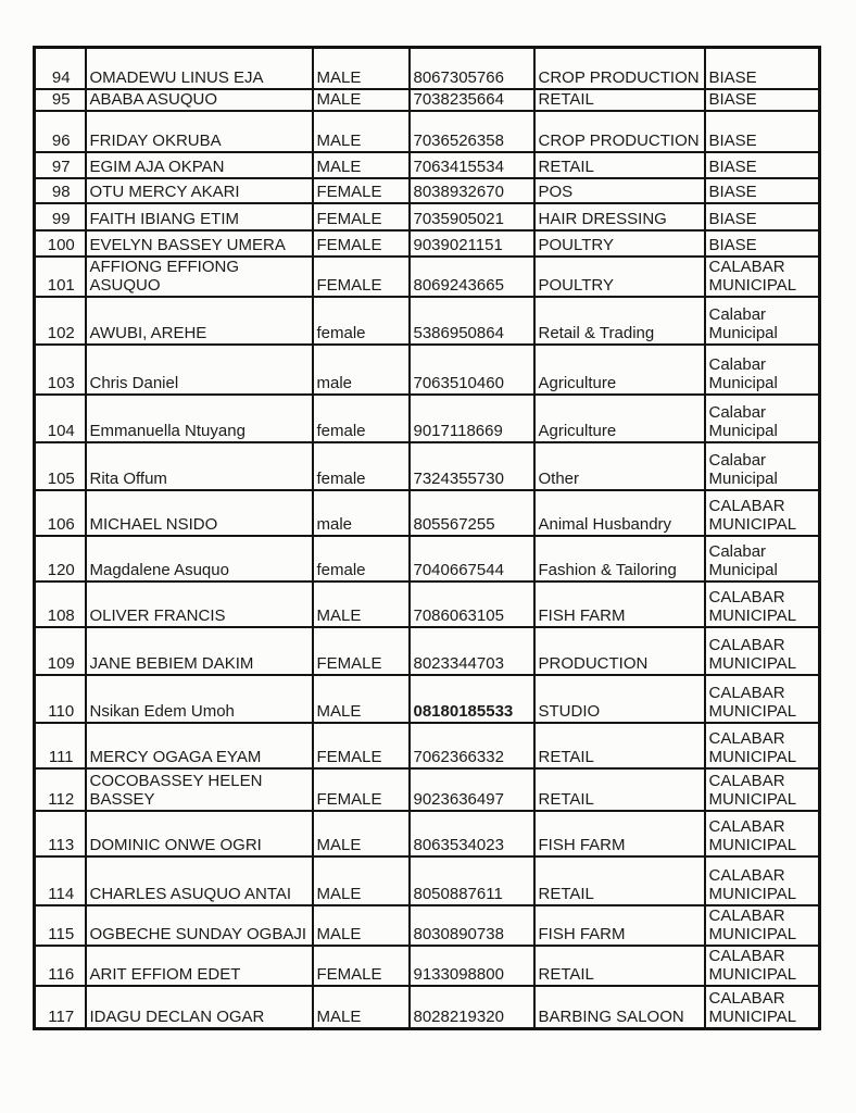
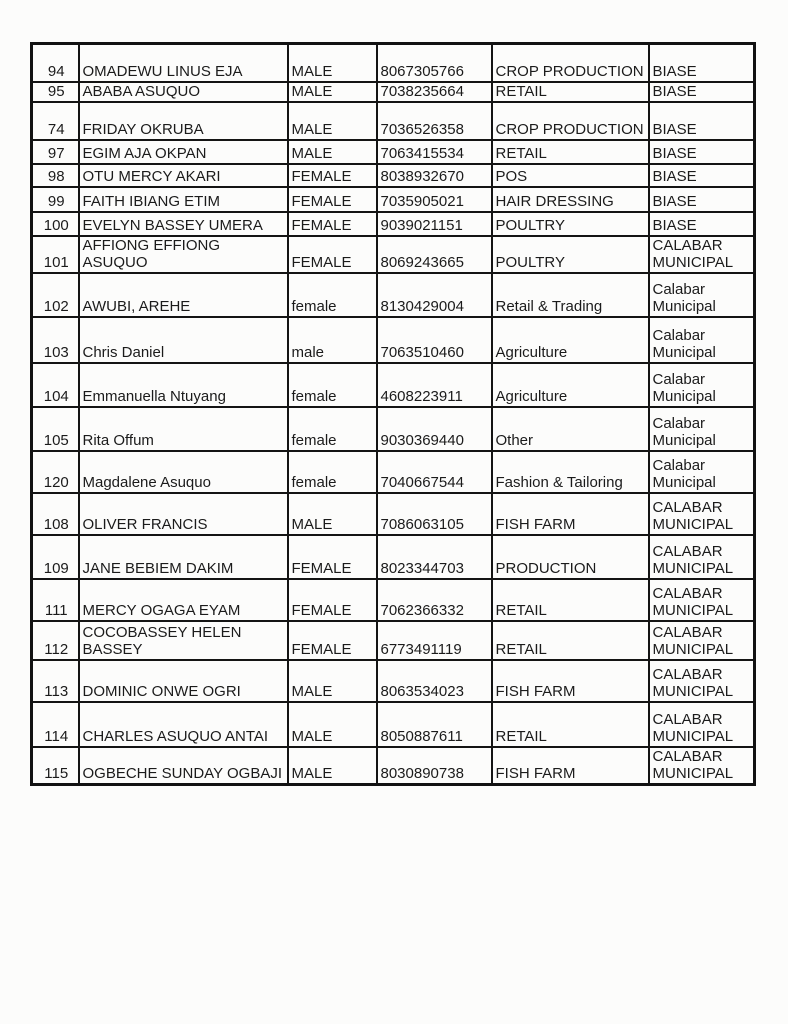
  94	OMADEWU LINUS EJA	MALE	8067305766	CROP PRODUCTION	BIASE
  95	ABABA ASUQUO	MALE	7038235664	RETAIL	BIASE
- 96	FRIDAY OKRUBA	MALE	7036526358	CROP PRODUCTION	BIASE
+ 74	FRIDAY OKRUBA	MALE	7036526358	CROP PRODUCTION	BIASE
  97	EGIM AJA OKPAN	MALE	7063415534	RETAIL	BIASE
  98	OTU MERCY AKARI	FEMALE	8038932670	POS	BIASE
  99	FAITH IBIANG ETIM	FEMALE	7035905021	HAIR DRESSING	BIASE
  100	EVELYN BASSEY UMERA	FEMALE	9039021151	POULTRY	BIASE
  101	AFFIONG EFFIONG ASUQUO	FEMALE	8069243665	POULTRY	CALABAR MUNICIPAL
- 102	AWUBI, AREHE	female	5386950864	Retail & Trading	Calabar Municipal
+ 102	AWUBI, AREHE	female	8130429004	Retail & Trading	Calabar Municipal
  103	Chris Daniel	male	7063510460	Agriculture	Calabar Municipal
- 104	Emmanuella Ntuyang	female	9017118669	Agriculture	Calabar Municipal
+ 104	Emmanuella Ntuyang	female	4608223911	Agriculture	Calabar Municipal
- 105	Rita Offum	female	7324355730	Other	Calabar Municipal
+ 105	Rita Offum	female	9030369440	Other	Calabar Municipal
- 106	MICHAEL NSIDO	male	805567255	Animal Husbandry	CALABAR MUNICIPAL
  120	Magdalene Asuquo	female	7040667544	Fashion & Tailoring	Calabar Municipal
  108	OLIVER FRANCIS	MALE	7086063105	FISH FARM	CALABAR MUNICIPAL
  109	JANE BEBIEM DAKIM	FEMALE	8023344703	PRODUCTION	CALABAR MUNICIPAL
- 110	Nsikan Edem Umoh	MALE	08180185533	STUDIO	CALABAR MUNICIPAL
  111	MERCY OGAGA EYAM	FEMALE	7062366332	RETAIL	CALABAR MUNICIPAL
- 112	COCOBASSEY HELEN BASSEY	FEMALE	9023636497	RETAIL	CALABAR MUNICIPAL
+ 112	COCOBASSEY HELEN BASSEY	FEMALE	6773491119	RETAIL	CALABAR MUNICIPAL
  113	DOMINIC ONWE OGRI	MALE	8063534023	FISH FARM	CALABAR MUNICIPAL
  114	CHARLES ASUQUO ANTAI	MALE	8050887611	RETAIL	CALABAR MUNICIPAL
  115	OGBECHE SUNDAY OGBAJI	MALE	8030890738	FISH FARM	CALABAR MUNICIPAL
- 116	ARIT EFFIOM EDET	FEMALE	9133098800	RETAIL	CALABAR MUNICIPAL
- 117	IDAGU DECLAN OGAR	MALE	8028219320	BARBING SALOON	CALABAR MUNICIPAL
